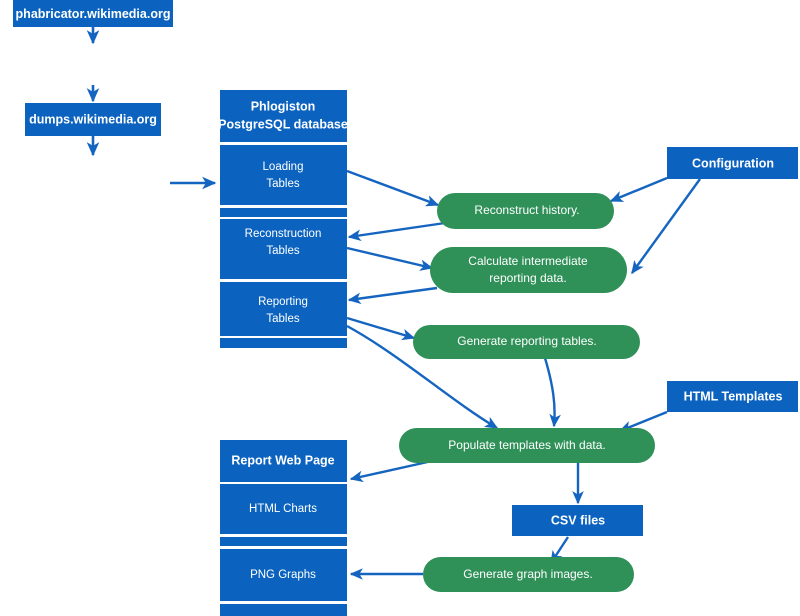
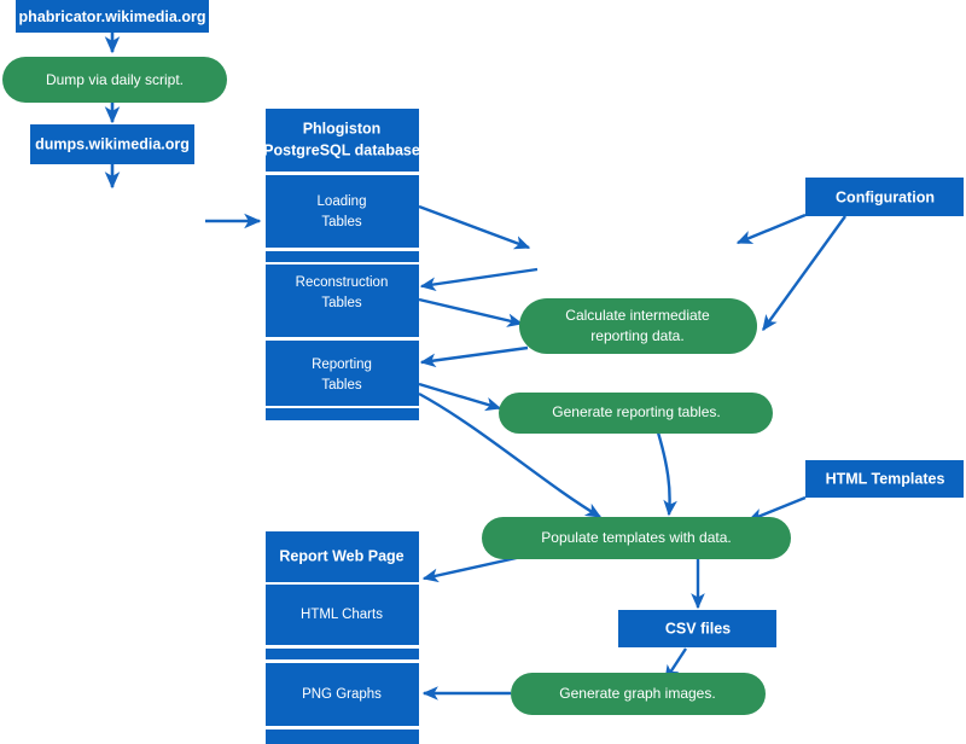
  phabricator.wikimedia.org
+ Dump via daily script.
  dumps.wikimedia.org
  Phlogiston
  PostgreSQL database
  Loading
  Tables
  Reconstruction
  Tables
  Reporting
  Tables
  Configuration
- Reconstruct history.
  Calculate intermediate
  reporting data.
  Generate reporting tables.
  HTML Templates
  Populate templates with data.
  Report Web Page
  HTML Charts
  PNG Graphs
  CSV files
  Generate graph images.
